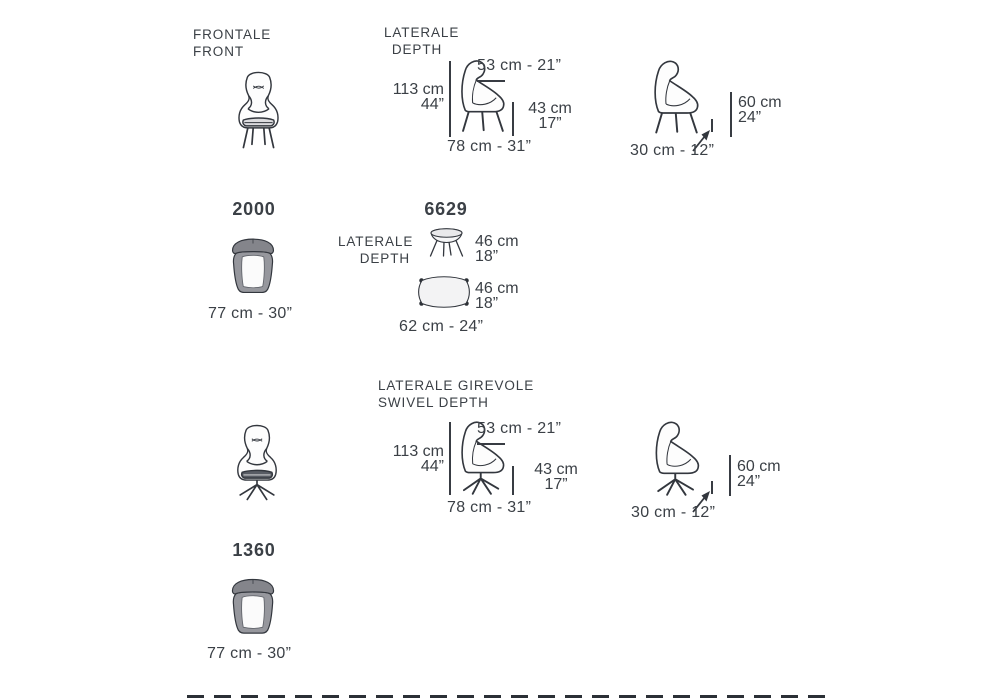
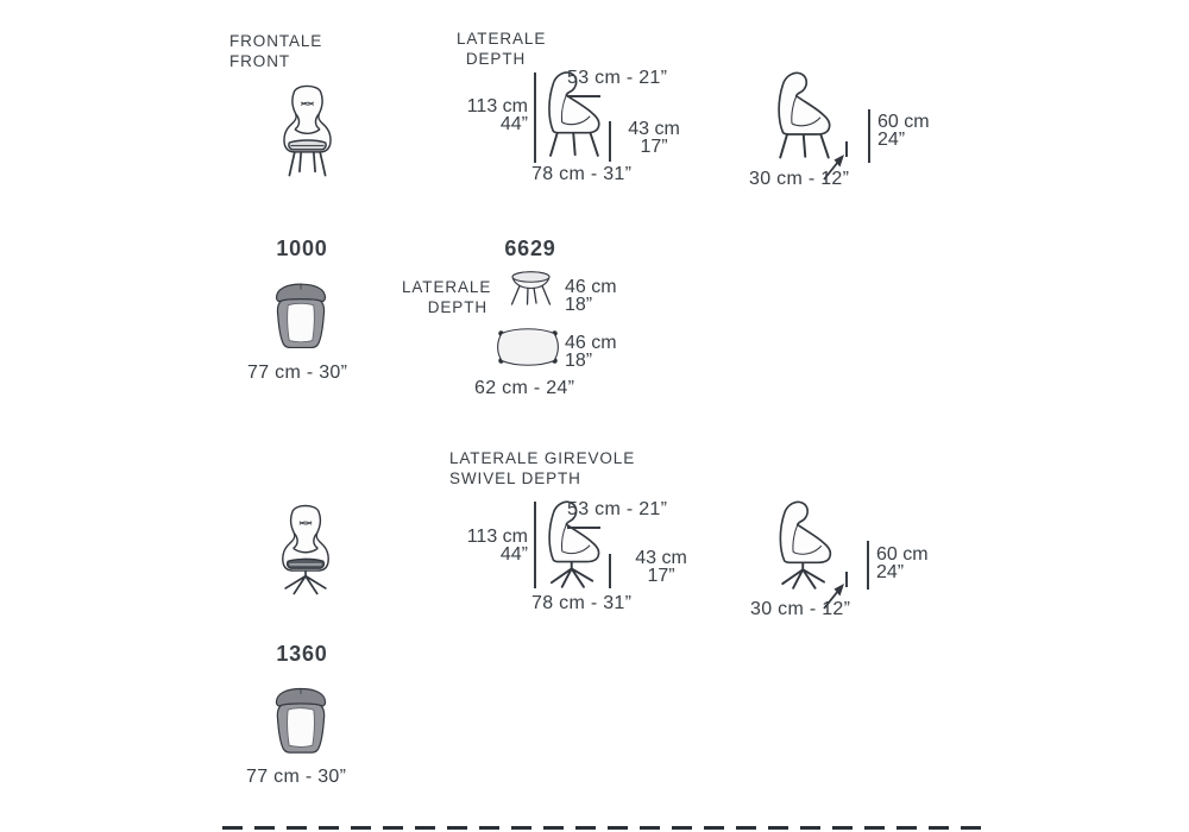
  FRONTALE
  FRONT
  LATERALE
  DEPTH
  113 cm
  44”
  53 cm - 21”
  43 cm
  17”
  78 cm - 31”
  60 cm
  24”
  30 cm - 12”
- 2000
+ 1000
  77 cm - 30”
  6629
  LATERALE
  DEPTH
  46 cm
  18”
  46 cm
  18”
  62 cm - 24”
  LATERALE GIREVOLE
  SWIVEL DEPTH
  113 cm
  44”
  53 cm - 21”
  43 cm
  17”
  78 cm - 31”
  60 cm
  24”
  30 cm - 12”
  1360
  77 cm - 30”
